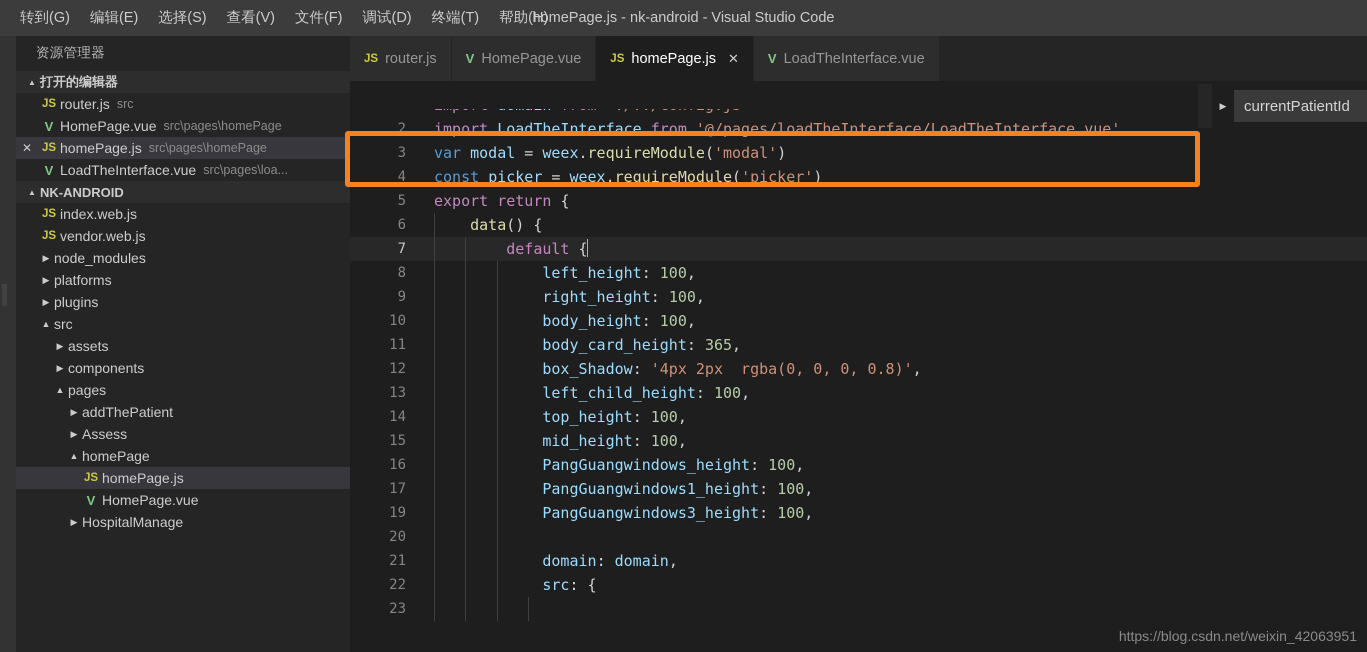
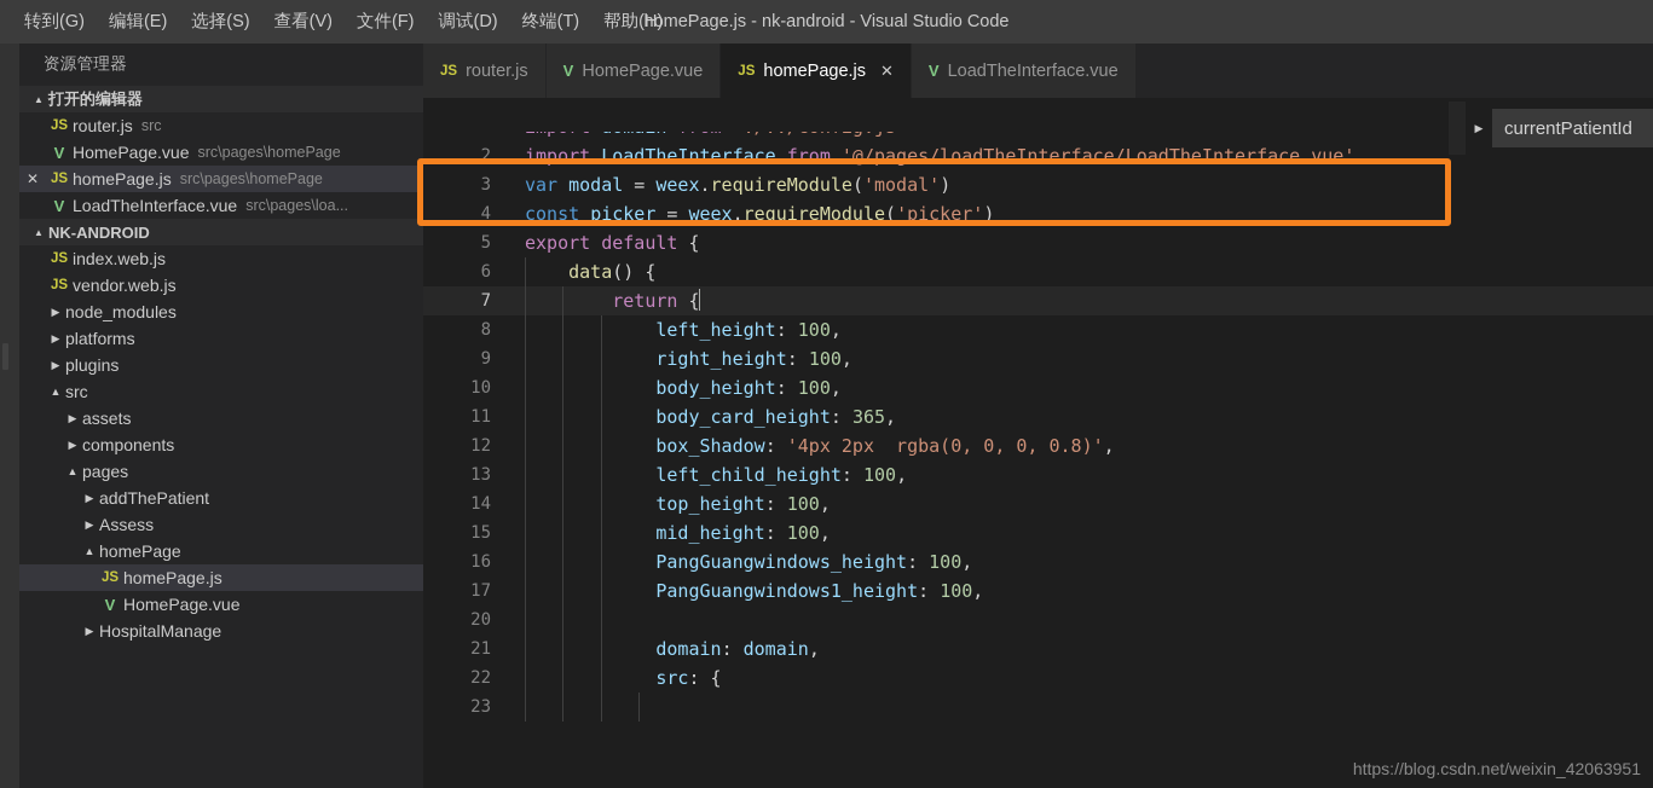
  转到(G)
  编辑(E)
  选择(S)
  查看(V)
  文件(F)
  调试(D)
  终端(T)
  帮助(H)
  homePage.js - nk-android - Visual Studio Code
  资源管理器
  ▲
  打开的编辑器
  JS
  router.js
  src
  V
  HomePage.vue
  src\pages\homePage
  ✕
  JS
  homePage.js
  src\pages\homePage
  V
  LoadTheInterface.vue
  src\pages\loa...
  ▲
  NK-ANDROID
  JS
  index.web.js
  JS
  vendor.web.js
  ▶
  node_modules
  ▶
  platforms
  ▶
  plugins
  ▲
  src
  ▶
  assets
  ▶
  components
  ▲
  pages
  ▶
  addThePatient
  ▶
  Assess
  ▲
  homePage
  JS
  homePage.js
  V
  HomePage.vue
  ▶
  HospitalManage
  JS
  router.js
  V
  HomePage.vue
  JS
  homePage.js
  ✕
  V
  LoadTheInterface.vue
  2
  import LoadTheInterface from '@/pages/loadTheInterface/LoadTheInterface.vue'
  3
  var modal = weex.requireModule('modal')
  4
  const picker = weex.requireModule('picker')
  5
- export return {
+ export default {
  6
  data() {
  7
- default {
+ return {
  8
  left_height: 100,
  9
  right_height: 100,
  10
  body_height: 100,
  11
  body_card_height: 365,
  12
  box_Shadow: '4px 2px rgba(0, 0, 0, 0.8)',
  13
  left_child_height: 100,
  14
  top_height: 100,
  15
  mid_height: 100,
  16
  PangGuangwindows_height: 100,
  17
  PangGuangwindows1_height: 100,
- 19
- PangGuangwindows3_height: 100,
  20
  21
  domain: domain,
  22
  src: {
  23
  ▶
  currentPatientId
  https://blog.csdn.net/weixin_42063951
